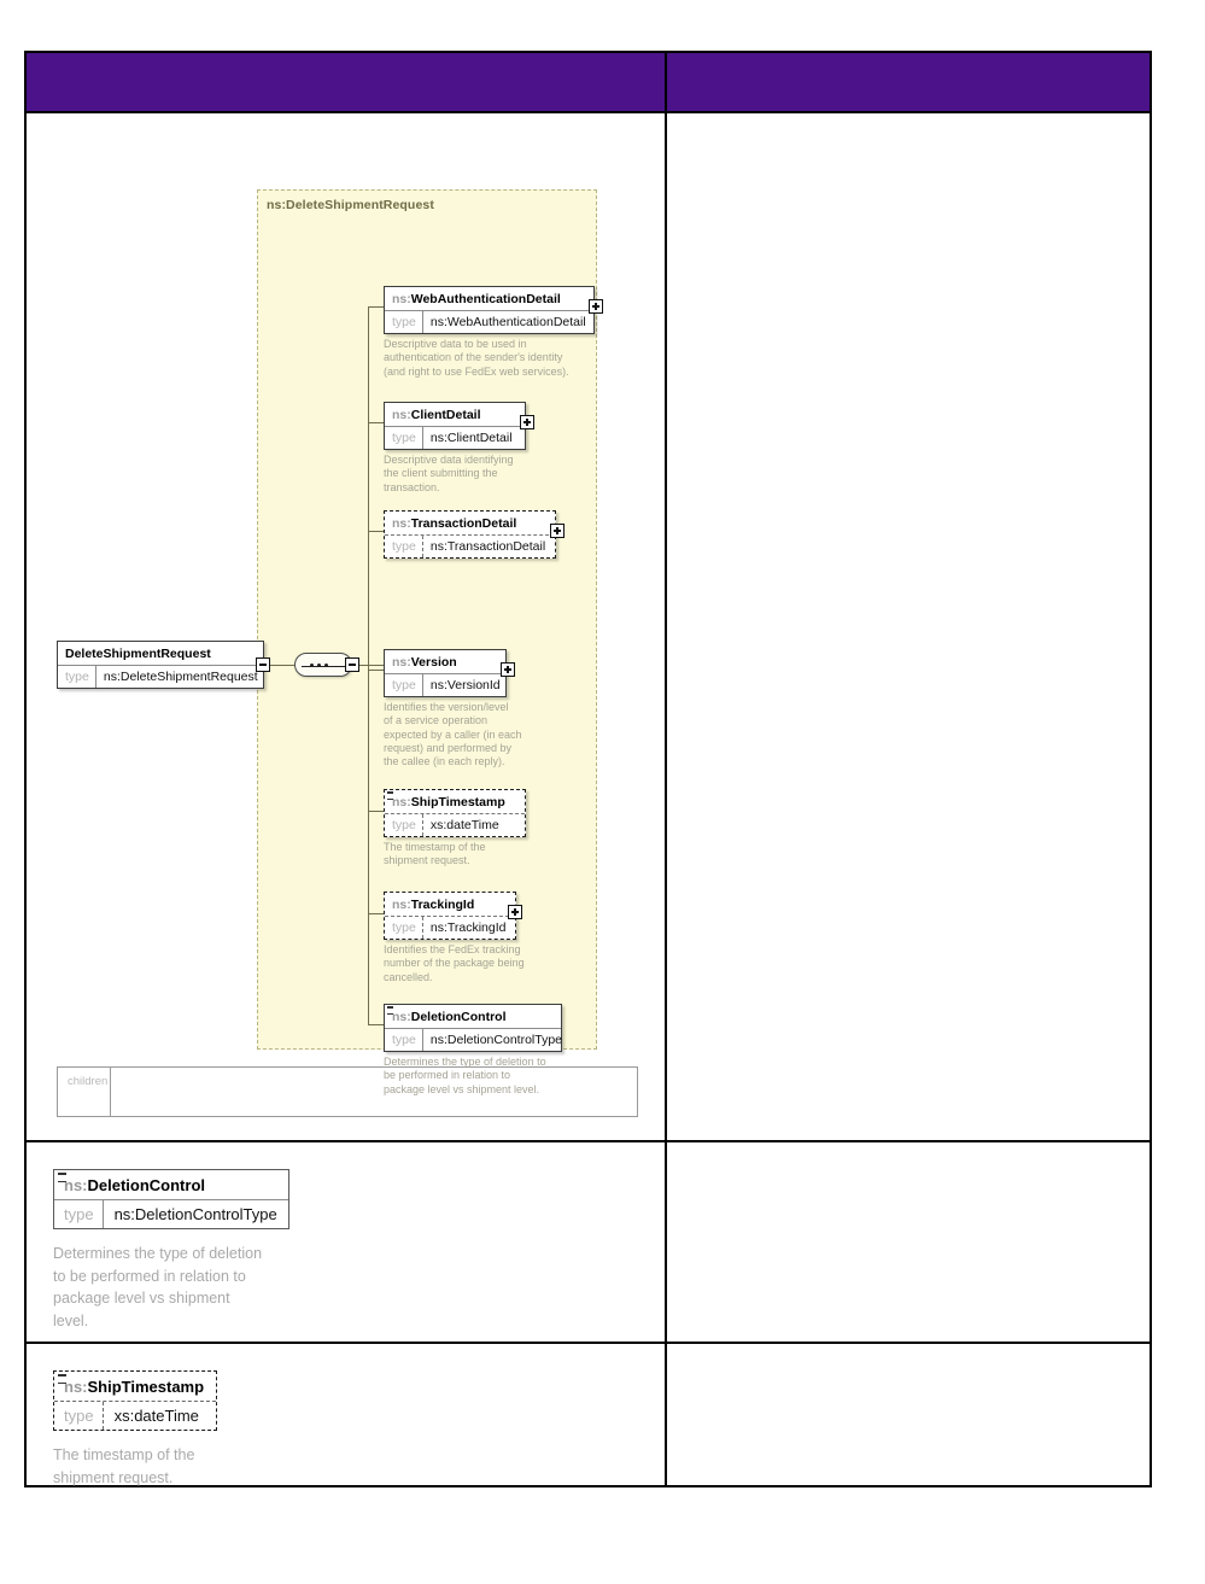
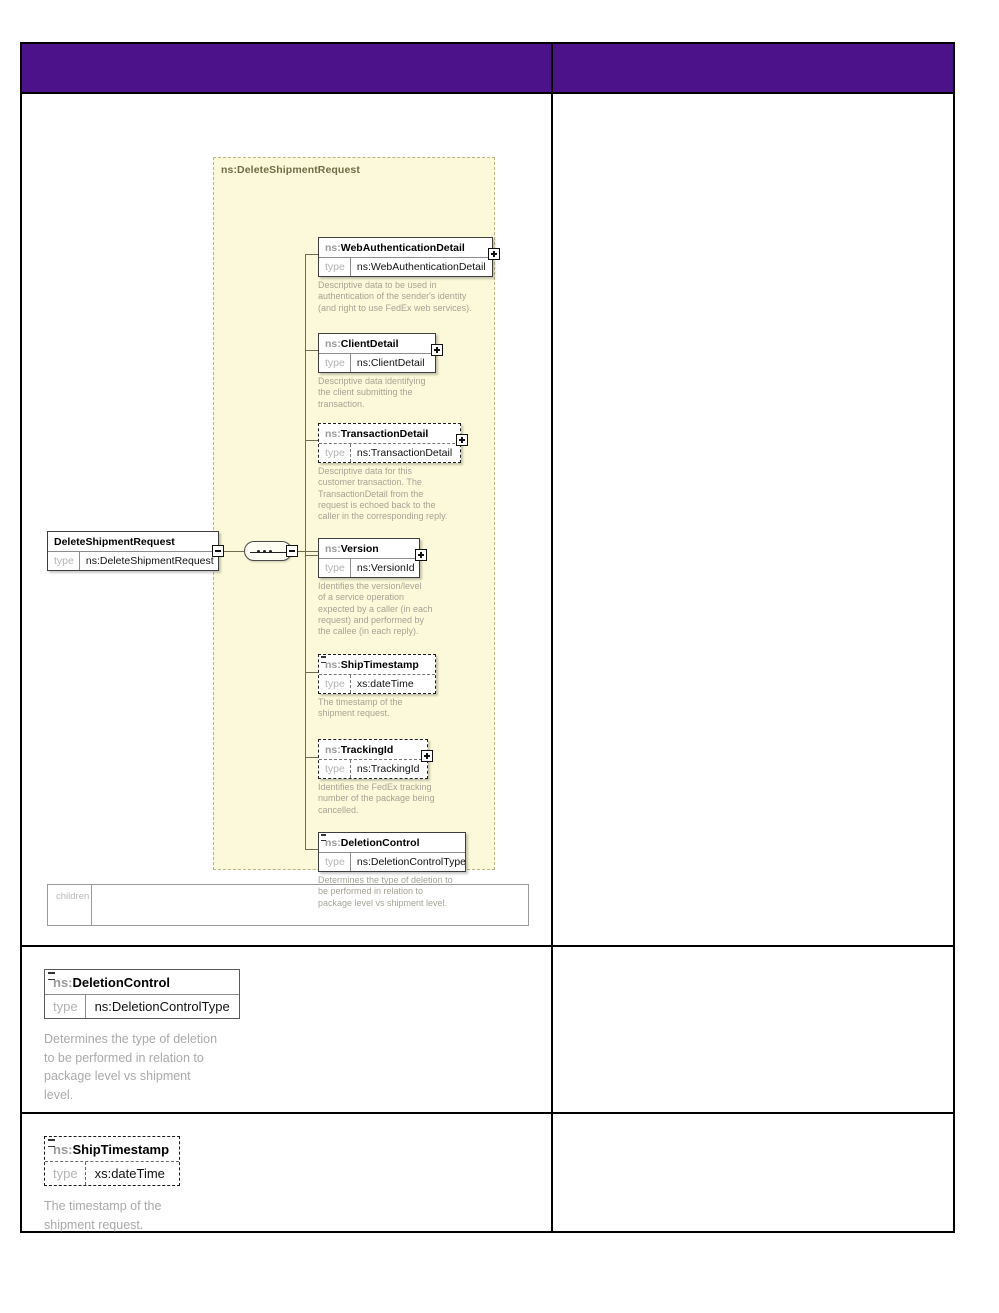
  ns:DeleteShipmentRequest
  DeleteShipmentRequest
  type
  ns:DeleteShipmentRequest
  ns:
  WebAuthenticationDetail
  type
  ns:WebAuthenticationDetail
  Descriptive data to be used in
  authentication of the sender's identity
  (and right to use FedEx web services).
  ns:
  ClientDetail
  type
  ns:ClientDetail
  Descriptive data identifying
  the client submitting the
  transaction.
  ns:
  TransactionDetail
  type
  ns:TransactionDetail
+ Descriptive data for this
+ customer transaction. The
+ TransactionDetail from the
+ request is echoed back to the
+ caller in the corresponding reply.
  ns:
  Version
  type
  ns:VersionId
  Identifies the version/level
  of a service operation
  expected by a caller (in each
  request) and performed by
  the callee (in each reply).
  ns:
  ShipTimestamp
  type
  xs:dateTime
  The timestamp of the
  shipment request.
  ns:
  TrackingId
  type
  ns:TrackingId
  Identifies the FedEx tracking
  number of the package being
  cancelled.
  ns:
  DeletionControl
  type
  ns:DeletionControlType
  Determines the type of deletion to
  be performed in relation to
  package level vs shipment level.
  children
  ns:
  DeletionControl
  type
  ns:DeletionControlType
  Determines the type of deletion
  to be performed in relation to
  package level vs shipment
  level.
  ns:
  ShipTimestamp
  type
  xs:dateTime
  The timestamp of the
  shipment request.
